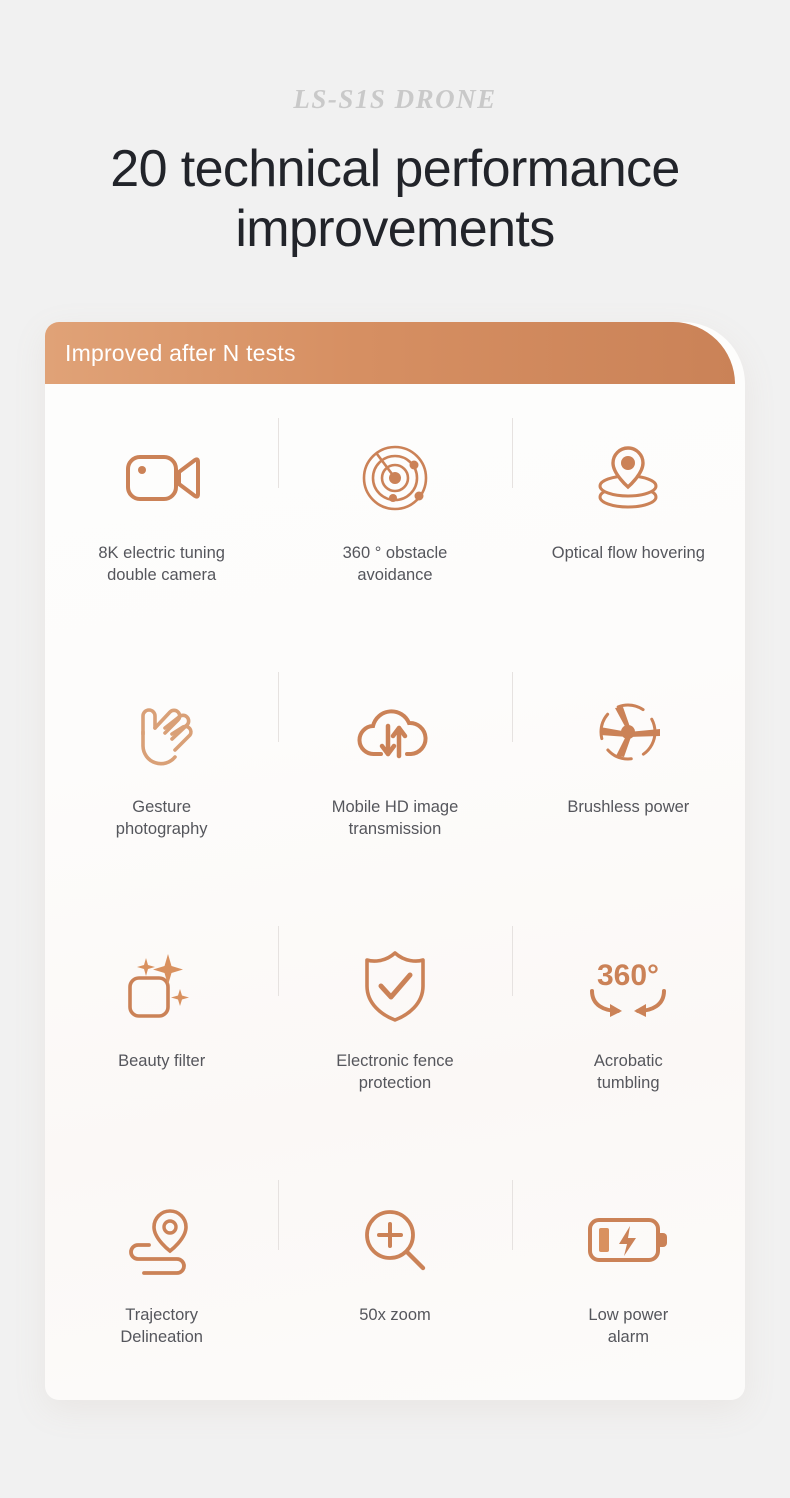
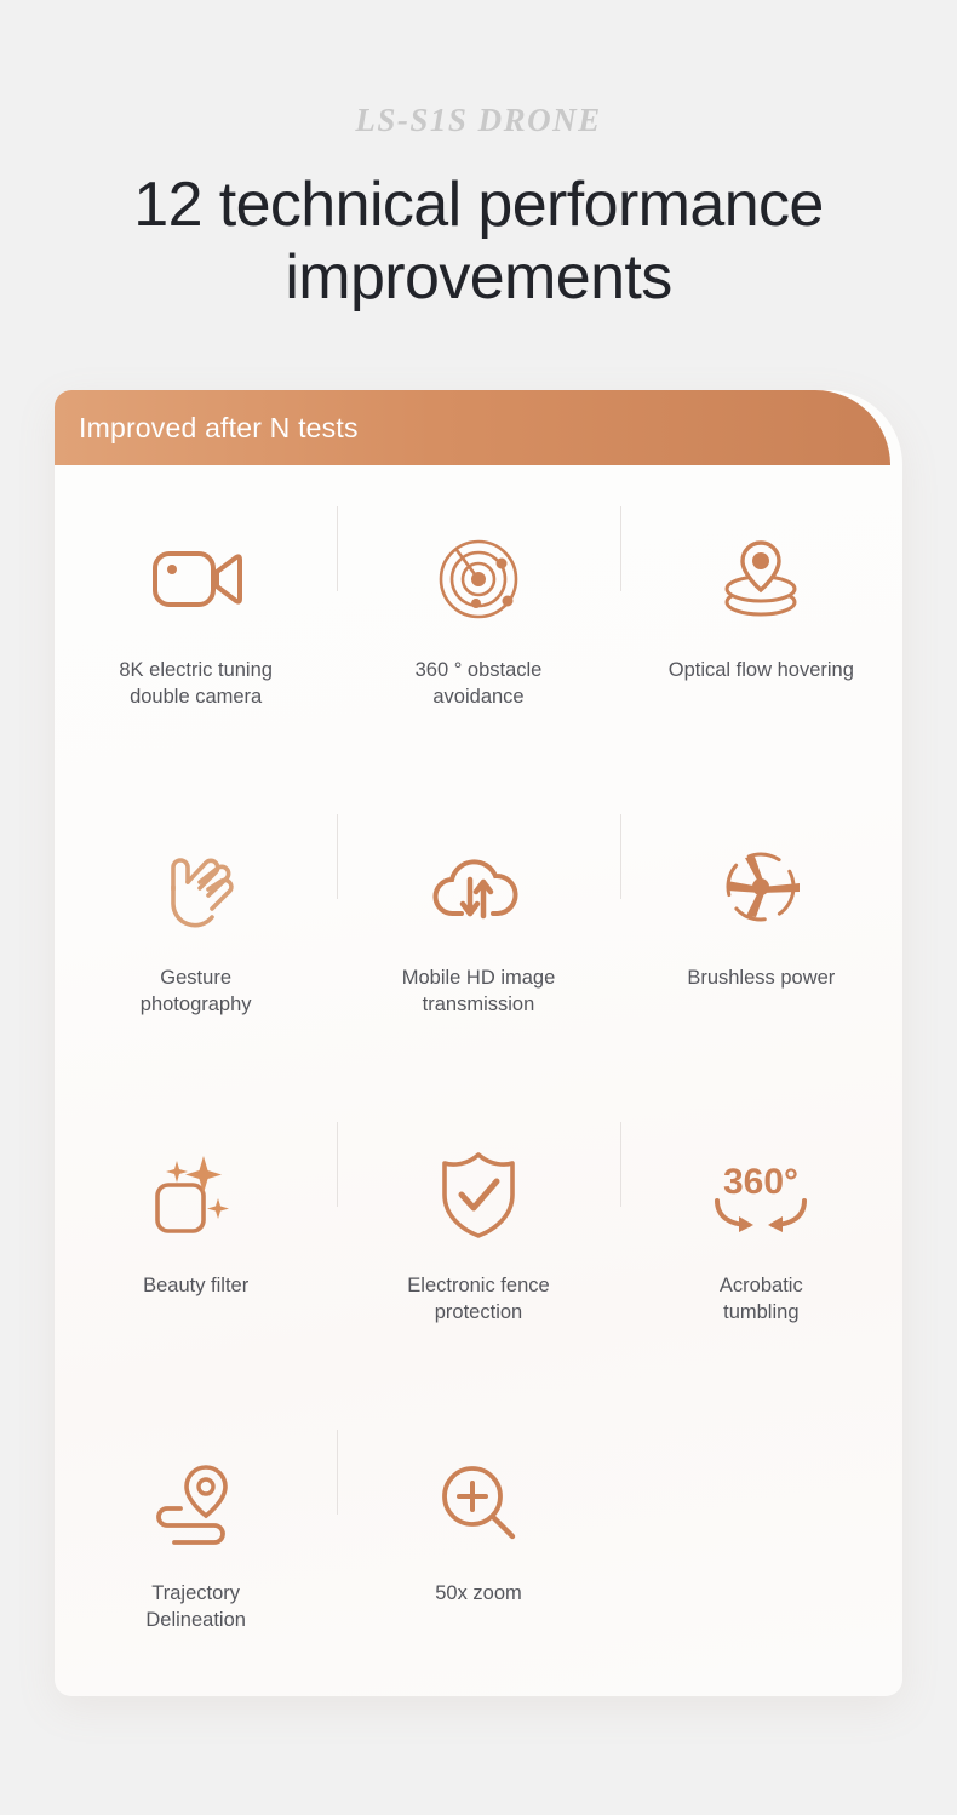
  LS-S1S DRONE
- 20 technical performance improvements
+ 12 technical performance improvements
  Improved after N tests
  8K electric tuning
  double camera
  360 ° obstacle
  avoidance
  Optical flow hovering
  Gesture
  photography
  Mobile HD image
  transmission
  Brushless power
  Beauty filter
  Electronic fence
  protection
  360°
  Acrobatic
  tumbling
  Trajectory
  Delineation
  50x zoom
- Low power
- alarm
